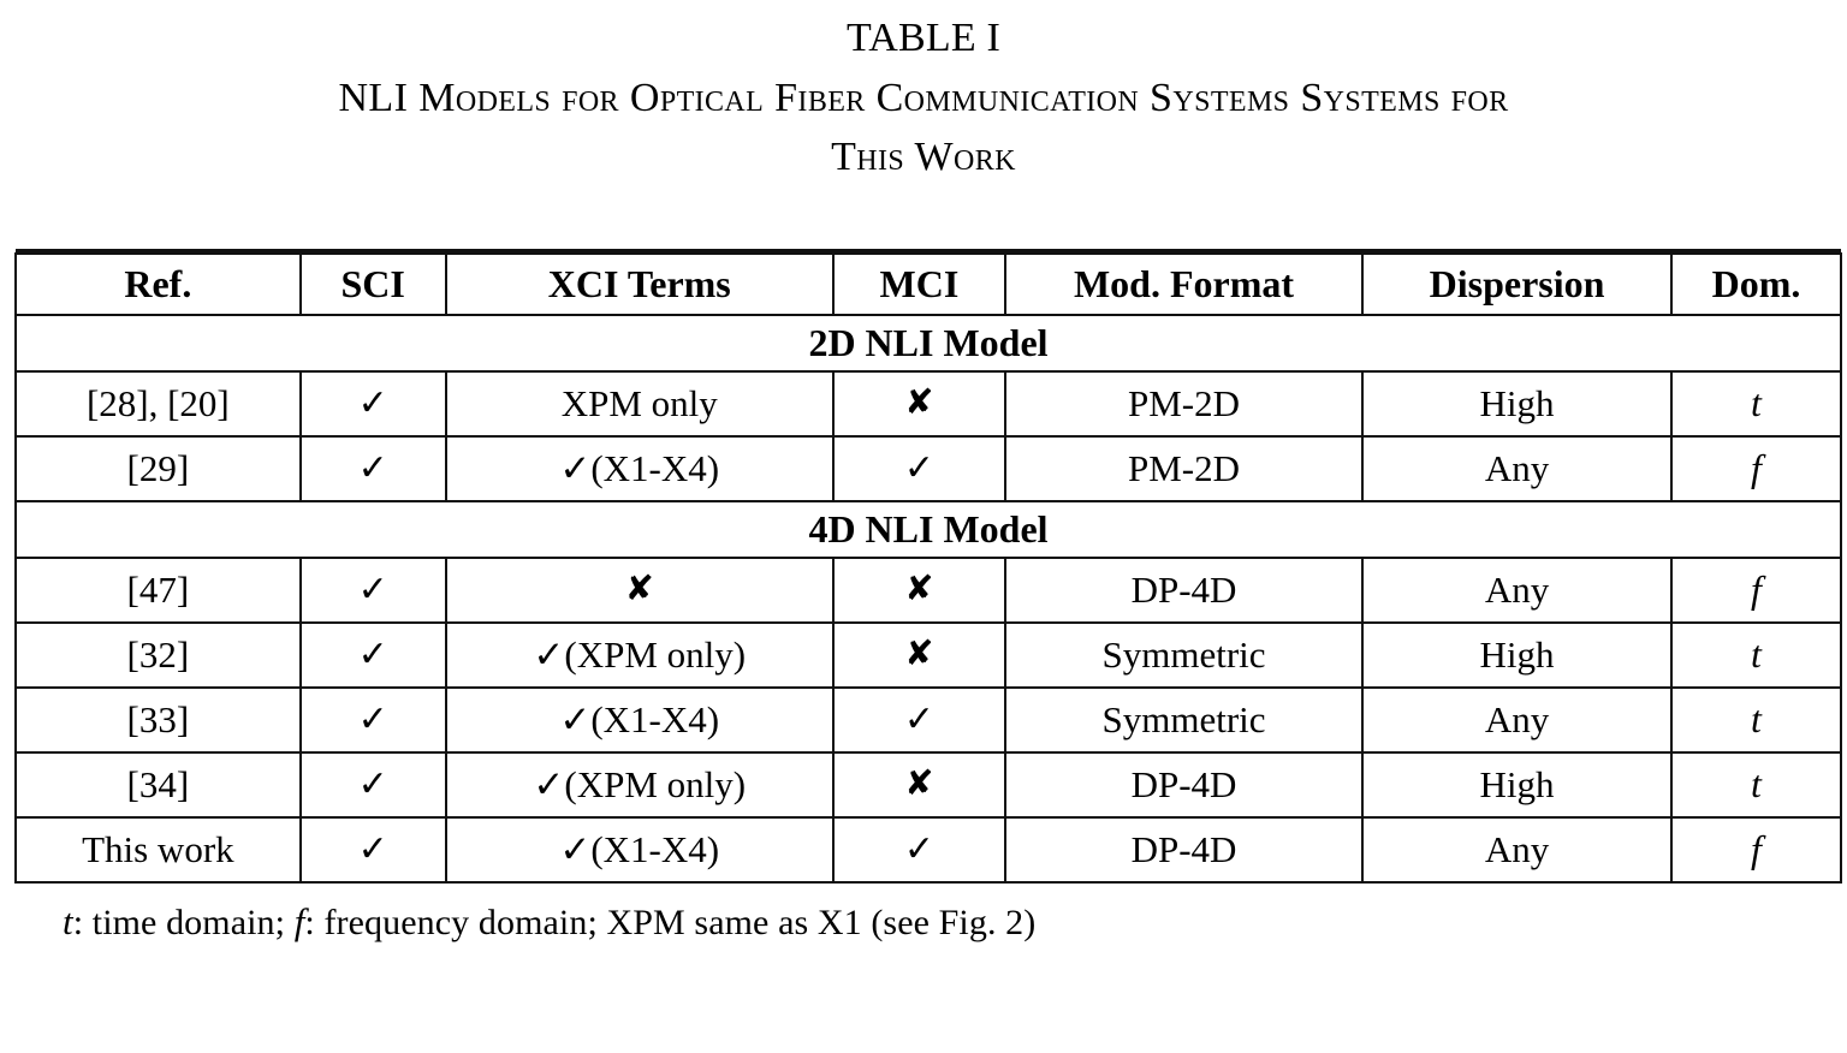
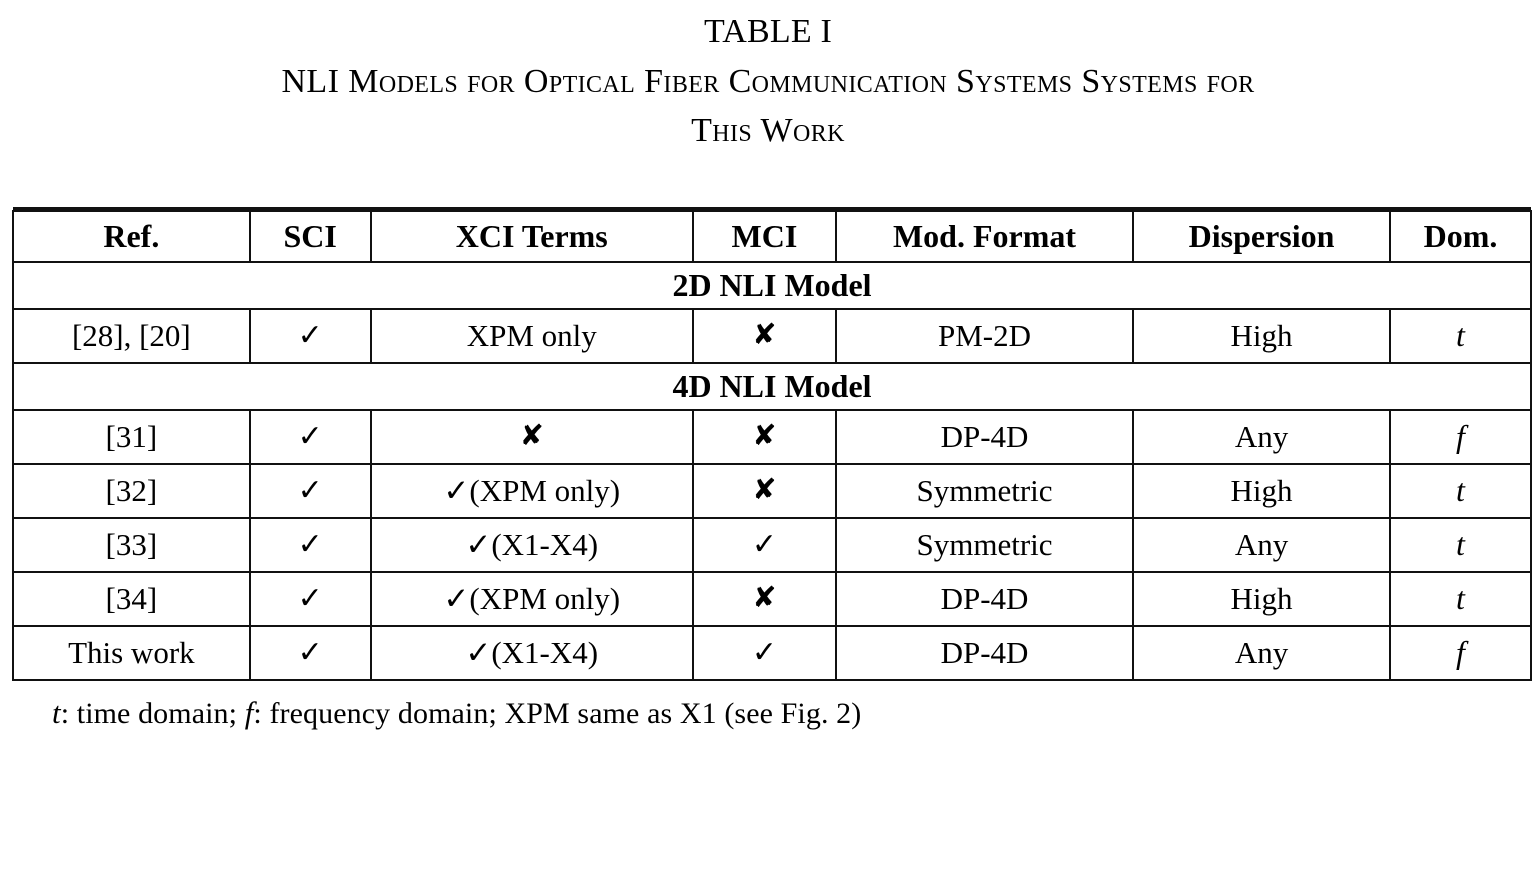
  TABLE I
  NLI Models for Optical Fiber Communication Systems Systems for
  This Work
  Ref.	SCI	XCI Terms	MCI	Mod. Format	Dispersion	Dom.
  2D NLI Model
  [28], [20]	✓	XPM only	✘	PM-2D	High	t
- [29]	✓	✓(X1-X4)	✓	PM-2D	Any	f
  4D NLI Model
- [47]	✓	✘	✘	DP-4D	Any	f
+ [31]	✓	✘	✘	DP-4D	Any	f
  [32]	✓	✓(XPM only)	✘	Symmetric	High	t
  [33]	✓	✓(X1-X4)	✓	Symmetric	Any	t
  [34]	✓	✓(XPM only)	✘	DP-4D	High	t
  This work	✓	✓(X1-X4)	✓	DP-4D	Any	f
  t: time domain; f: frequency domain; XPM same as X1 (see Fig. 2)
